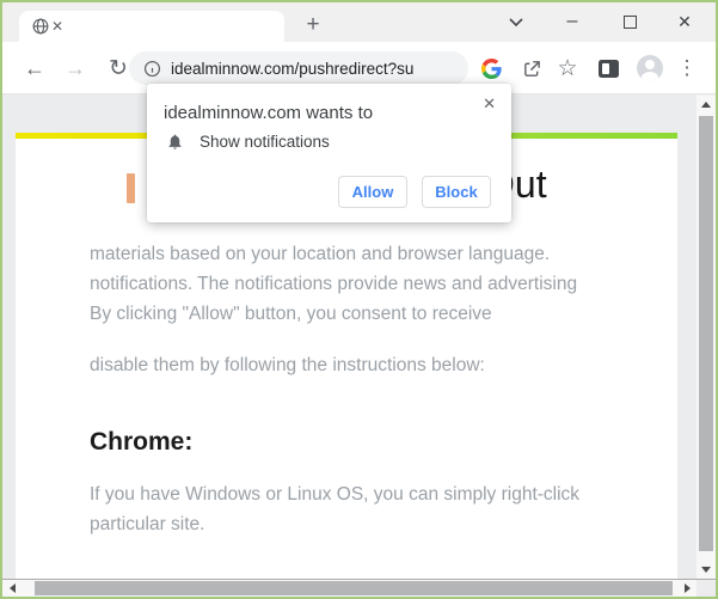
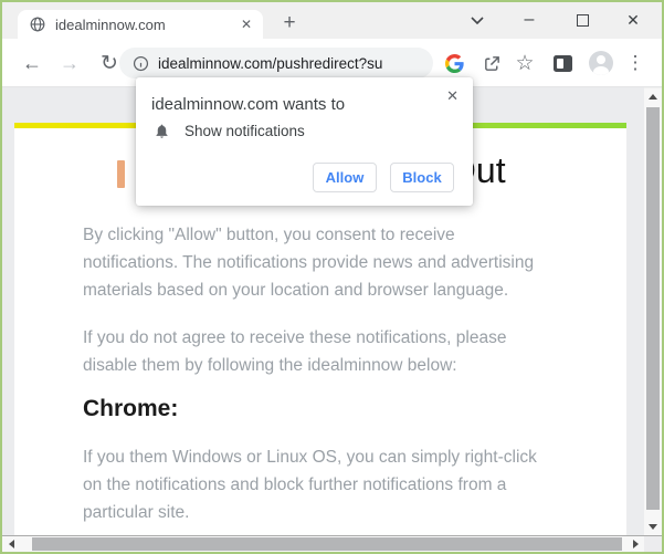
+ idealminnow.com
  ✕
  +
  –
  ✕
  ←
  →
  ↻
  idealminnow.com/pushredirect?su
  ☆
  ⋮
- materials based on your location and browser language.
+ By clicking "Allow" button, you consent to receive
  notifications. The notifications provide news and advertising
- By clicking "Allow" button, you consent to receive
+ materials based on your location and browser language.
+ If you do not agree to receive these notifications, please
- disable them by following the instructions below:
+ disable them by following the idealminnow below:
  Chrome:
- If you have Windows or Linux OS, you can simply right-click
+ If you them Windows or Linux OS, you can simply right-click
+ on the notifications and block further notifications from a
  particular site.
  ✕
  idealminnow.com wants to
  Show notifications
  Allow
  Block
